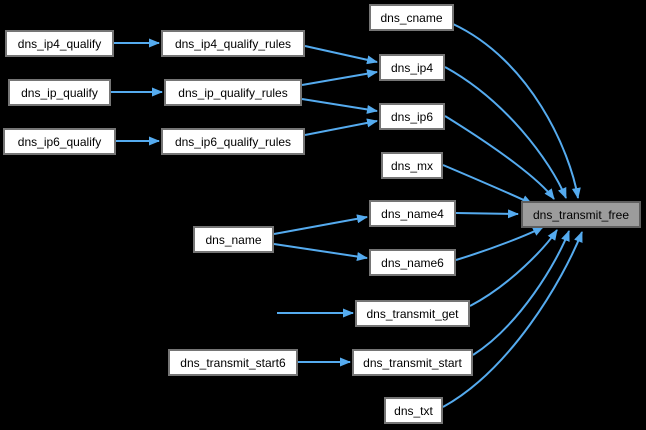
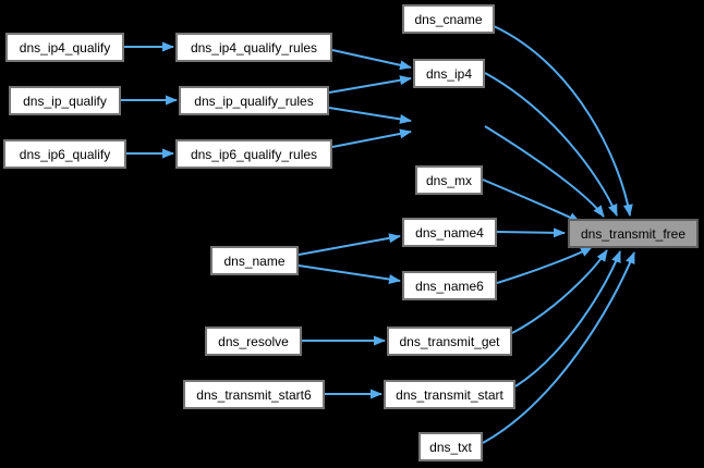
  dns_ip4_qualify
  dns_ip_qualify
  dns_ip6_qualify
  dns_ip4_qualify_rules
  dns_ip_qualify_rules
  dns_ip6_qualify_rules
  dns_cname
  dns_ip4
- dns_ip6
  dns_mx
  dns_name4
  dns_name6
  dns_transmit_get
  dns_transmit_start
  dns_txt
  dns_name
+ dns_resolve
  dns_transmit_start6
  dns_transmit_free
